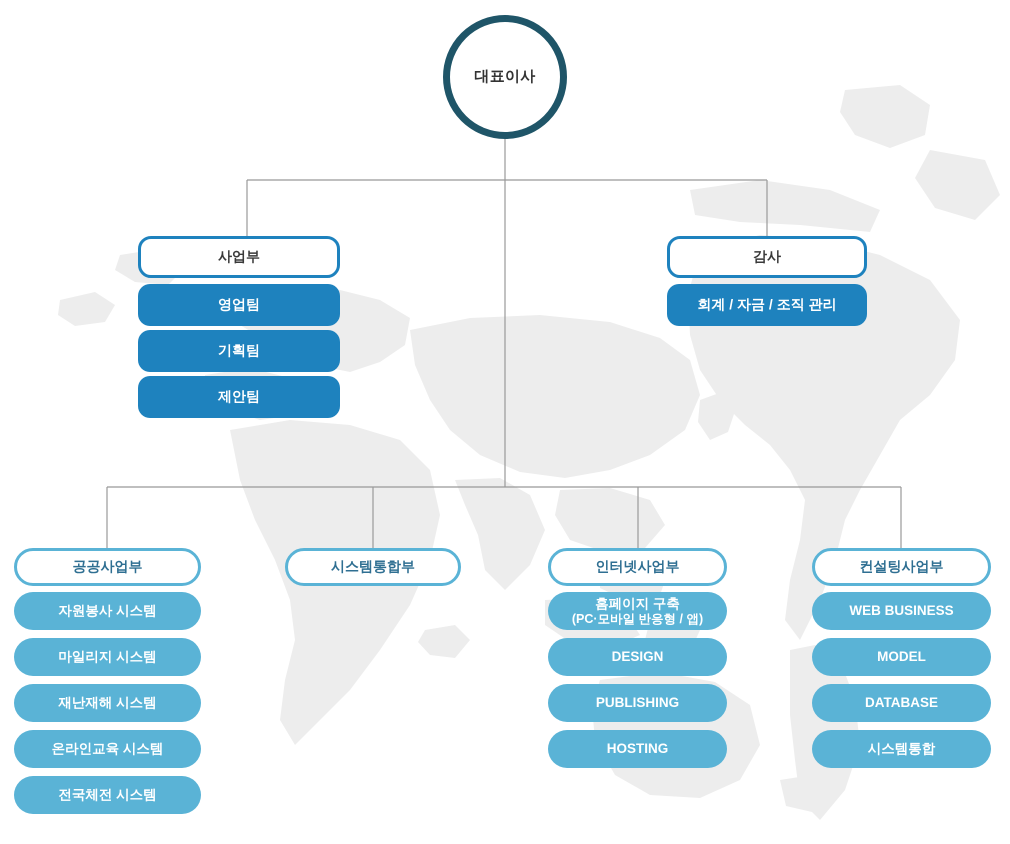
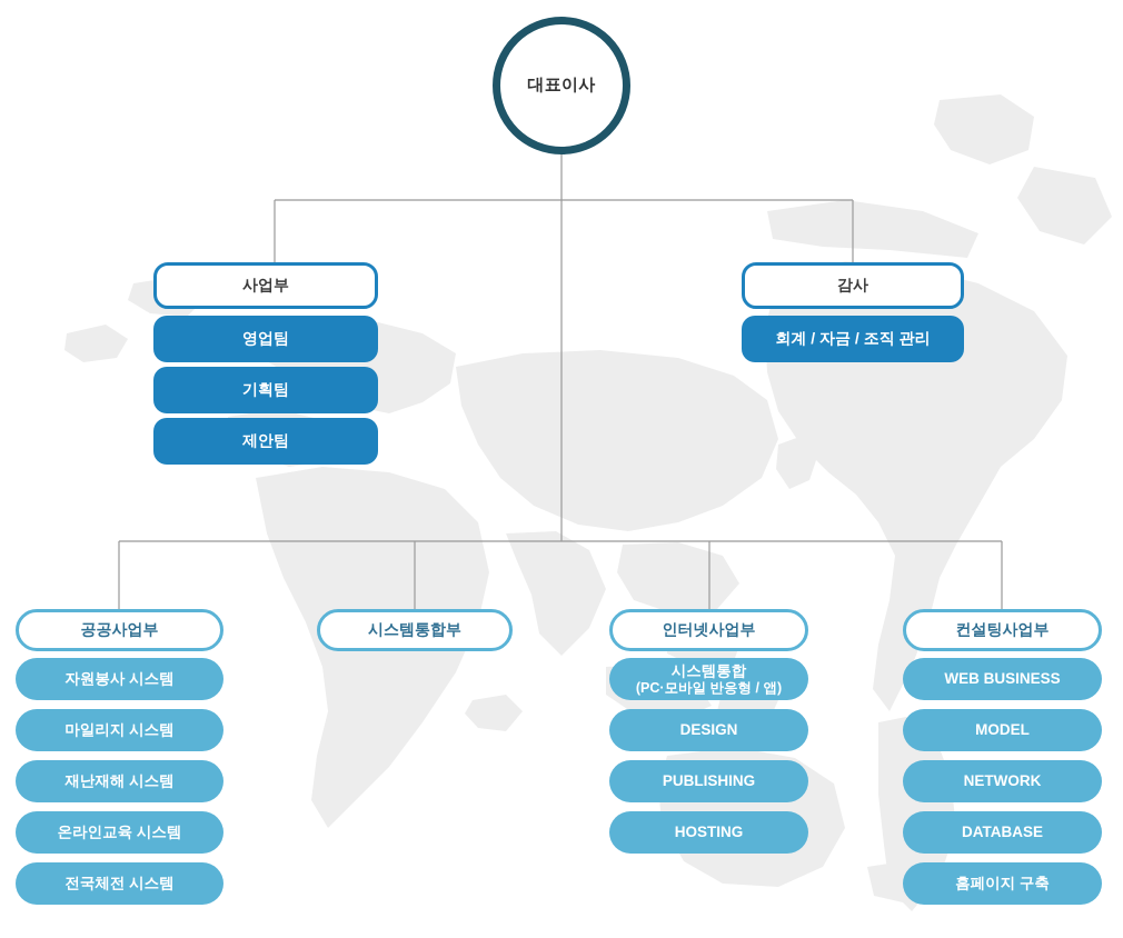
  대표이사
  사업부
  영업팀
  기획팀
  제안팀
  감사
  회계 / 자금 / 조직 관리
  공공사업부
  자원봉사 시스템
  마일리지 시스템
  재난재해 시스템
  온라인교육 시스템
  전국체전 시스템
  시스템통합부
  인터넷사업부
- 홈페이지 구축
+ 시스템통합
  (PC·모바일 반응형 / 앱)
  DESIGN
  PUBLISHING
  HOSTING
  컨설팅사업부
  WEB BUSINESS
  MODEL
+ NETWORK
  DATABASE
- 시스템통합
+ 홈페이지 구축
